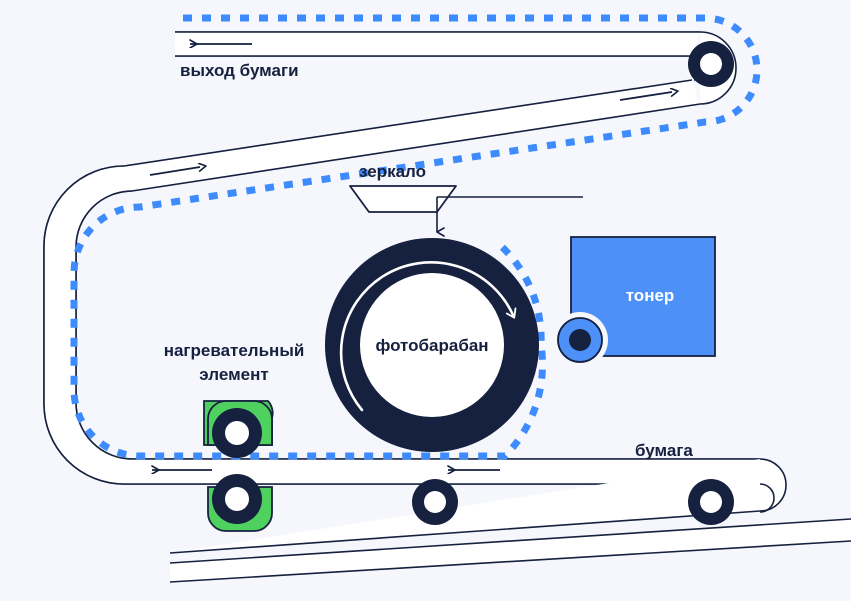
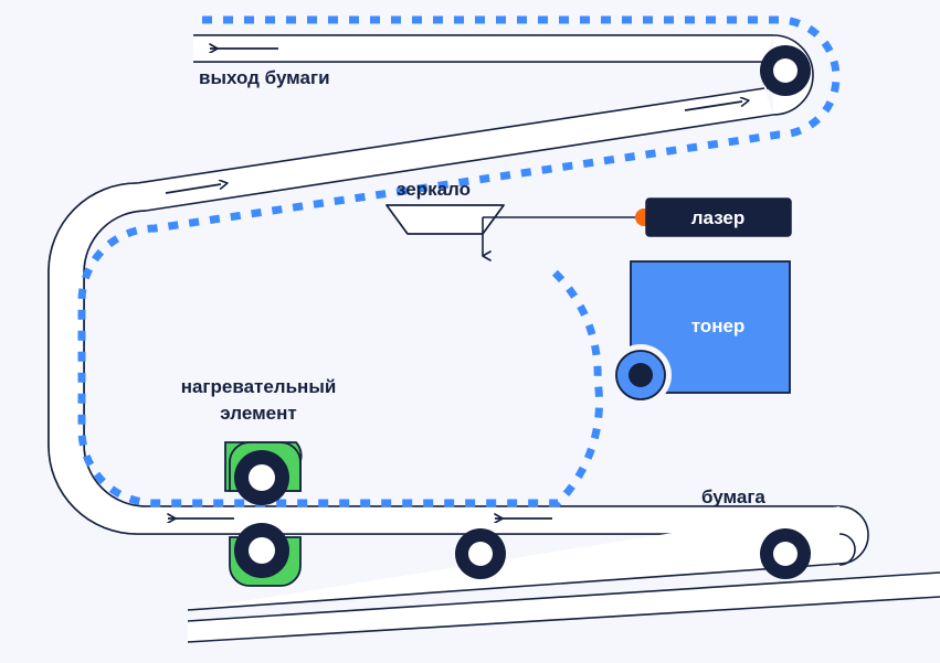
- фотобарабан
  зеркало
+ лазер
  тонер
  выход бумаги
  нагревательный
  элемент
  бумага
